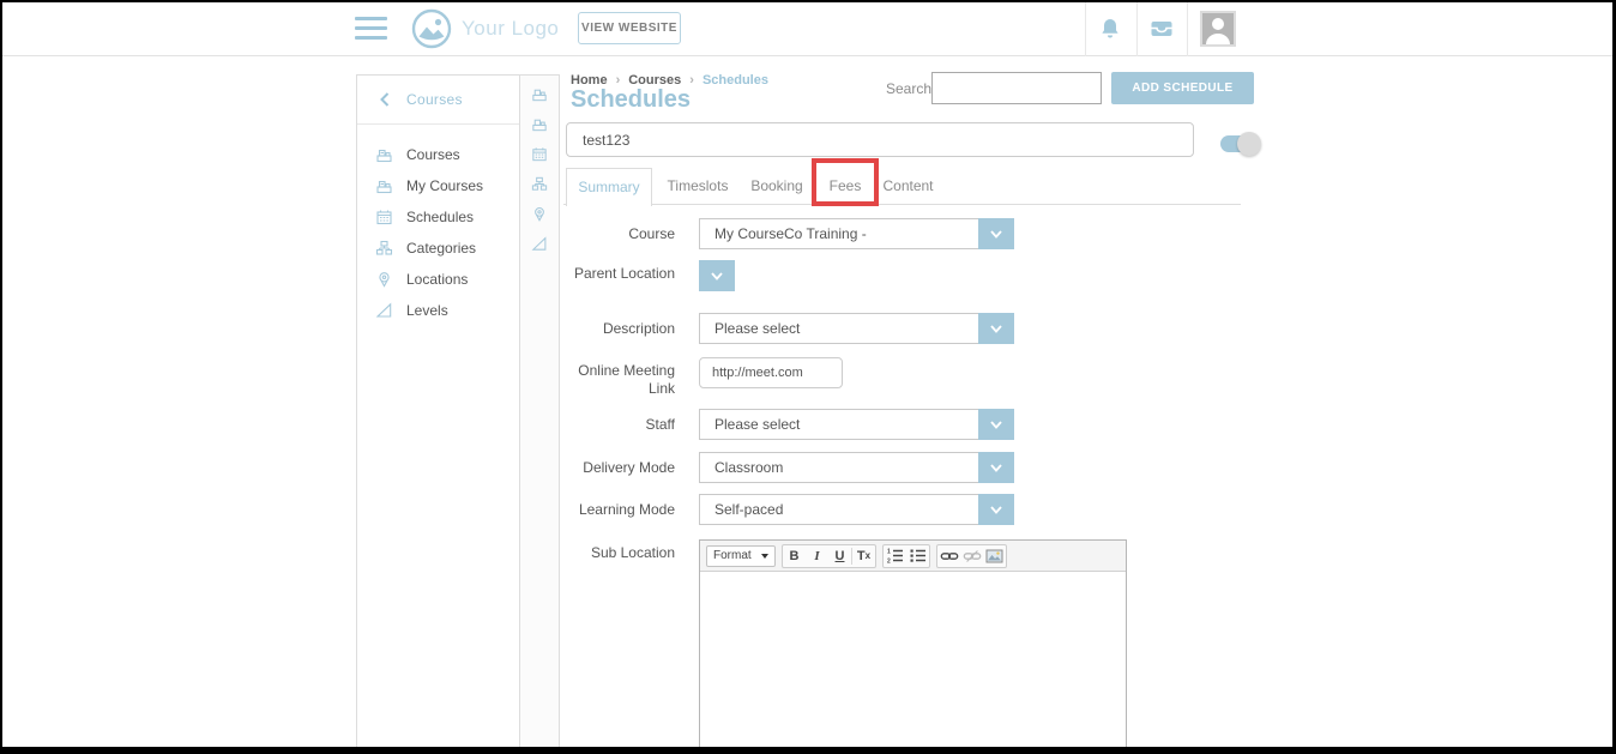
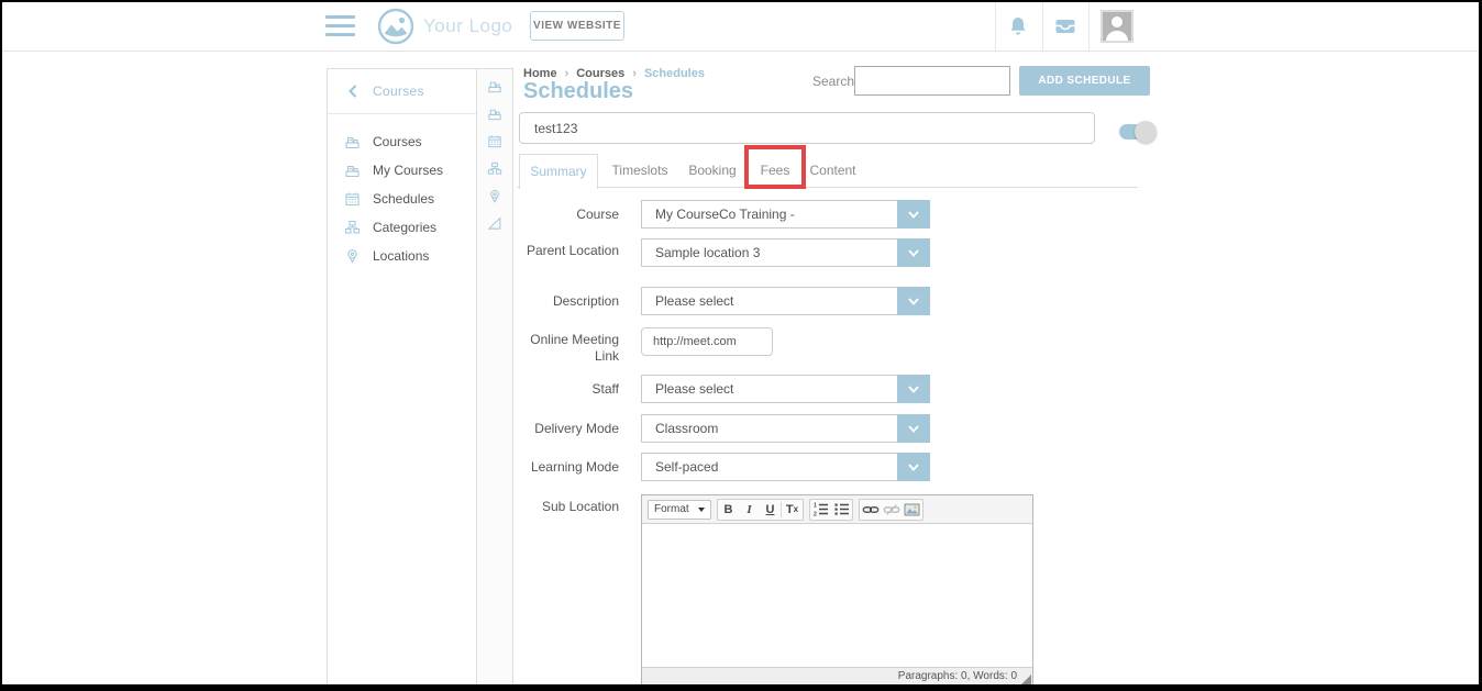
  Your Logo
  VIEW WEBSITE
  Courses
  Courses
  My Courses
  Schedules
  Categories
  Locations
- Levels
  Home › Courses › Schedules
  Schedules
  Search
  ADD SCHEDULE
  test123
  Summary
  Timeslots
  Booking
  Fees
  Content
  Course
  My CourseCo Training -
  Parent Location
+ Sample location 3
  Description
  Please select
  Online Meeting Link
  http://meet.com
  Staff
  Please select
  Delivery Mode
  Classroom
  Learning Mode
  Self-paced
  Sub Location
  Format
  B
  I
  U
  T
  x
+ Paragraphs: 0, Words: 0
